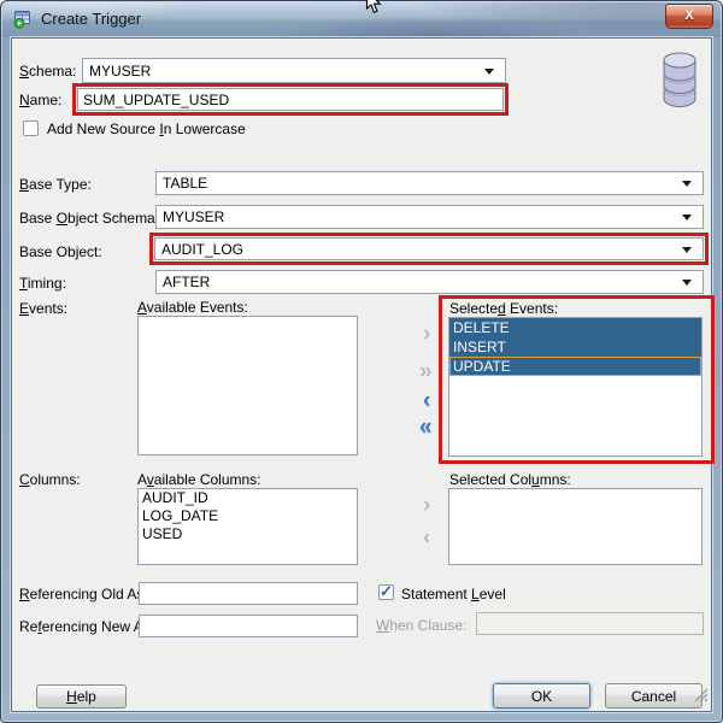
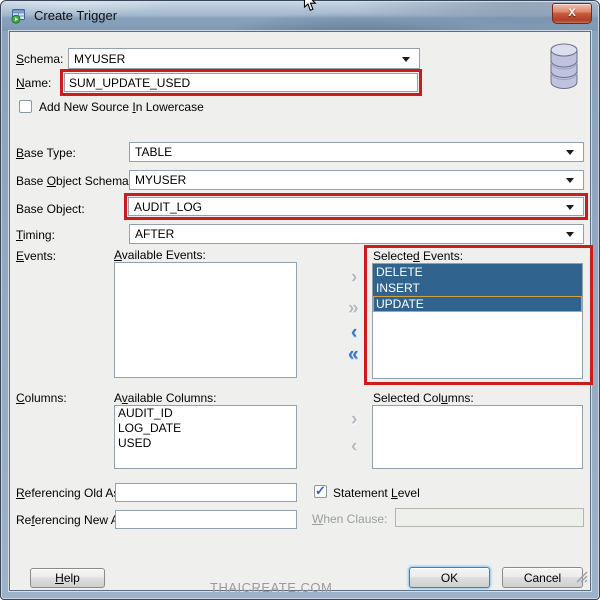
  Create Trigger
  X
  Schema:
  MYUSER
  Name:
  SUM_UPDATE_USED
  Add New Source In Lowercase
  Base Type:
  TABLE
  Base Object Schema
  MYUSER
  Base Object:
  AUDIT_LOG
  Timing:
  AFTER
  Events:
  Available Events:
  ›
  »
  ‹
  «
  Selected Events:
  DELETE
  INSERT
  UPDATE
  Columns:
  Available Columns:
  AUDIT_ID
  LOG_DATE
  USED
  ›
  ‹
  Selected Columns:
  Referencing Old A
  Referencing New
  ✓
  Statement Level
  When Clause:
  Help
  OK
  Cancel
+ THAICREATE.COM
